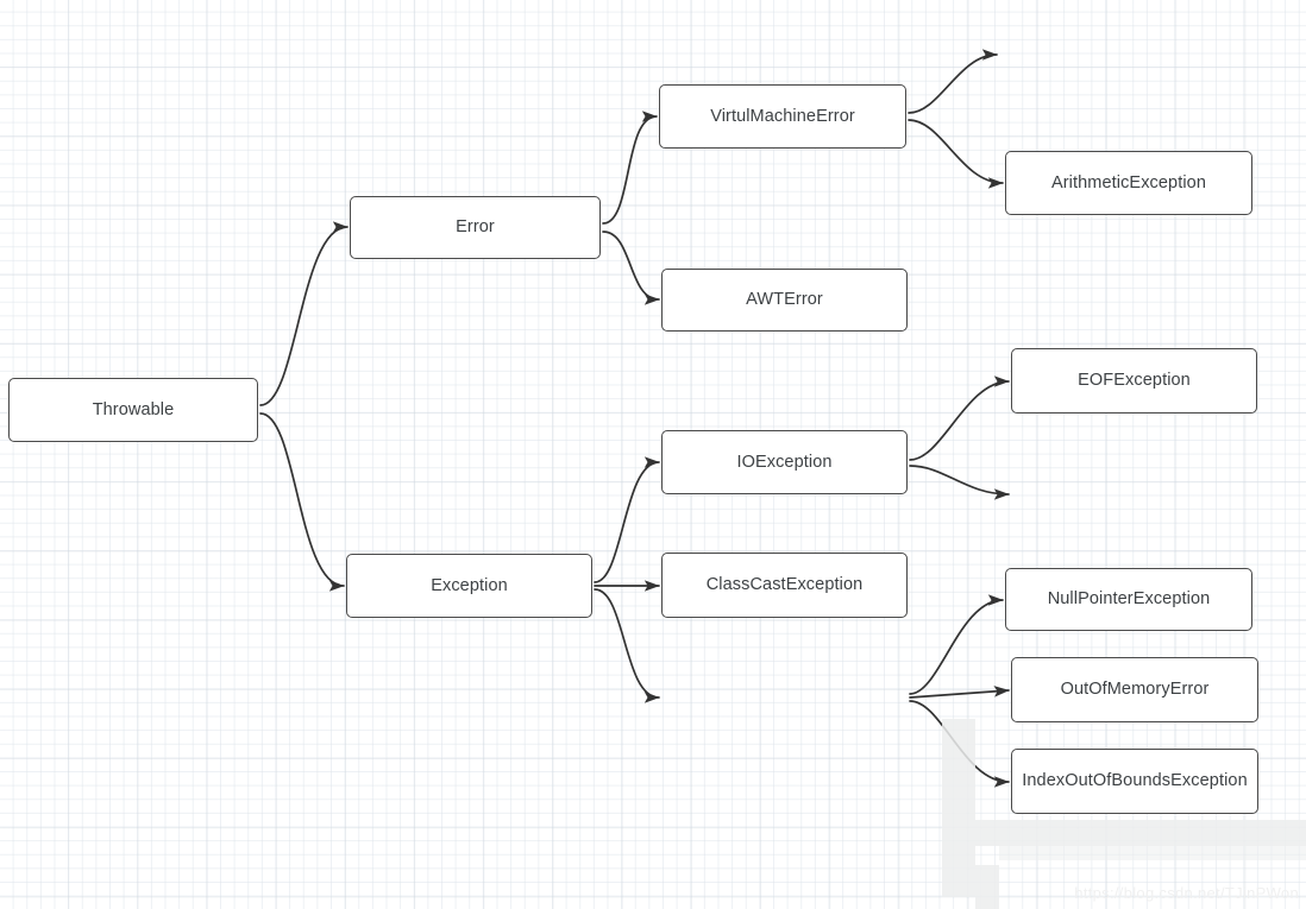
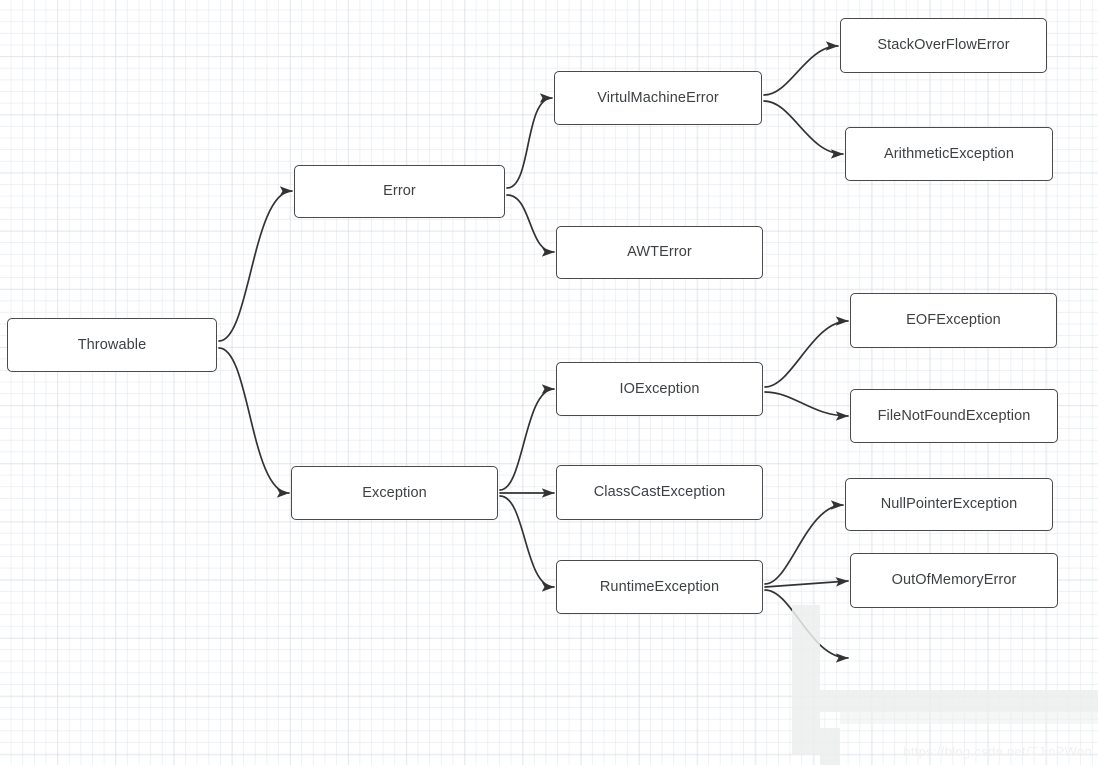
  Throwable
  Error
  Exception
  VirtulMachineError
  AWTError
  IOException
  ClassCastException
+ RuntimeException
+ StackOverFlowError
  ArithmeticException
  EOFException
+ FileNotFoundException
  NullPointerException
  OutOfMemoryError
- IndexOutOfBoundsException
  https://blog.csdn.net/TJinPWon
